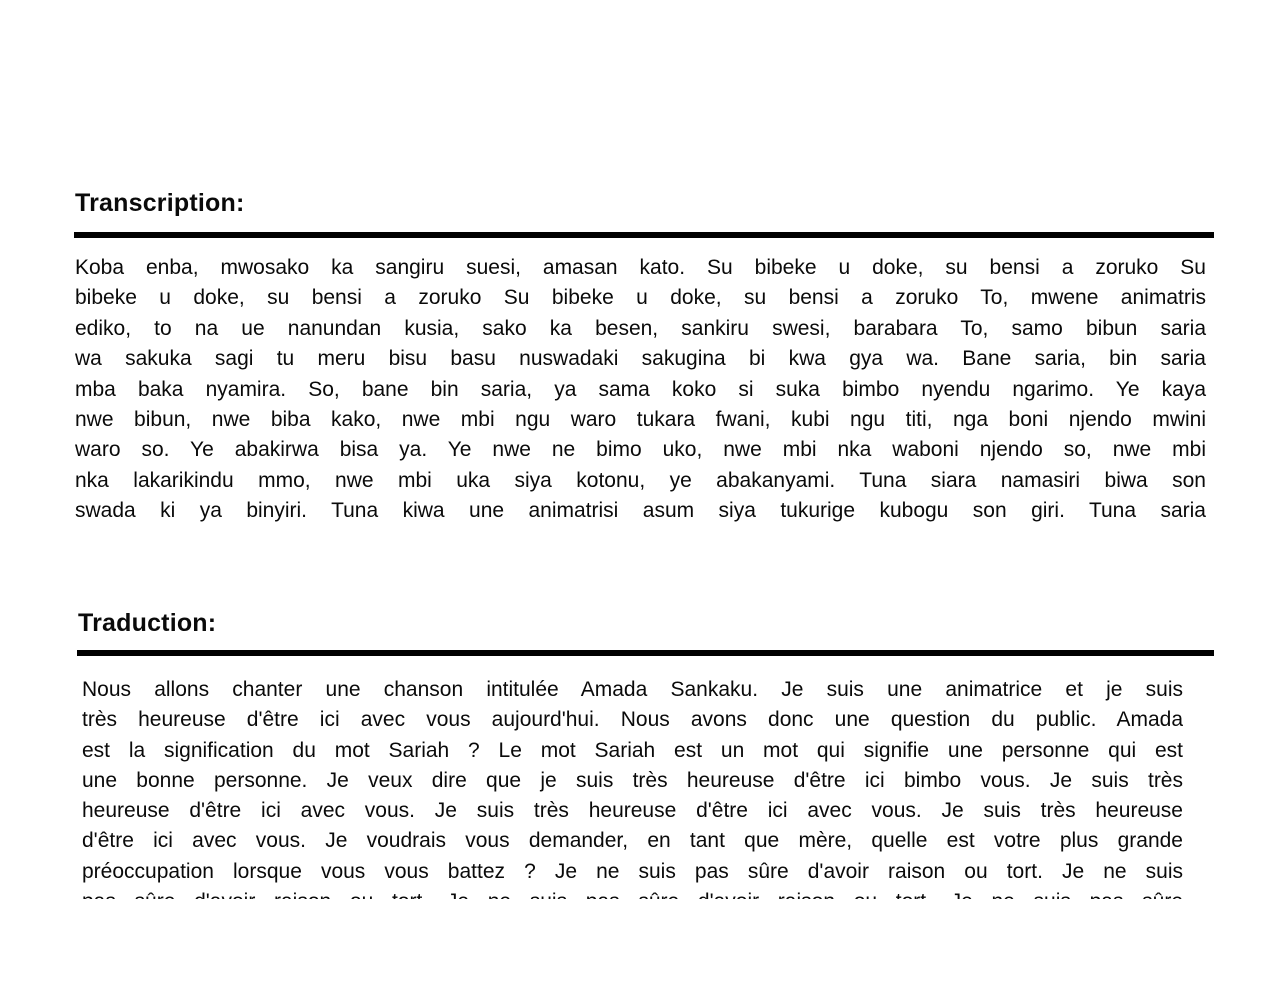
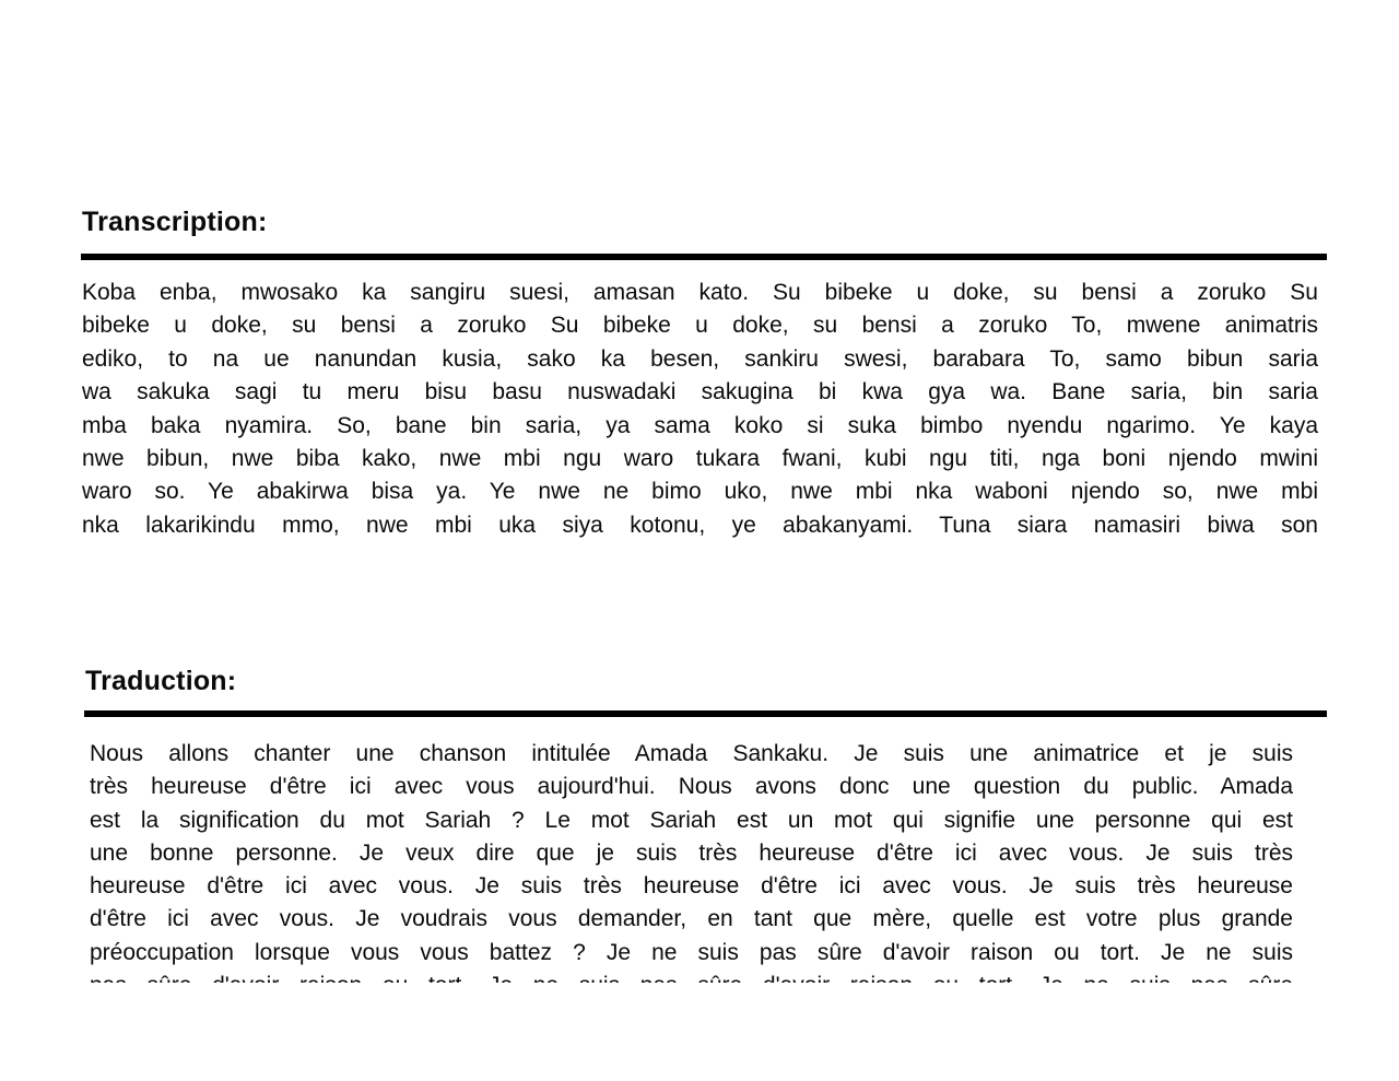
  Transcription:
  Koba enba, mwosako ka sangiru suesi, amasan kato. Su bibeke u doke, su bensi a zoruko Su
  bibeke u doke, su bensi a zoruko Su bibeke u doke, su bensi a zoruko To, mwene animatris
  ediko, to na ue nanundan kusia, sako ka besen, sankiru swesi, barabara To, samo bibun saria
  wa sakuka sagi tu meru bisu basu nuswadaki sakugina bi kwa gya wa. Bane saria, bin saria
  mba baka nyamira. So, bane bin saria, ya sama koko si suka bimbo nyendu ngarimo. Ye kaya
  nwe bibun, nwe biba kako, nwe mbi ngu waro tukara fwani, kubi ngu titi, nga boni njendo mwini
  waro so. Ye abakirwa bisa ya. Ye nwe ne bimo uko, nwe mbi nka waboni njendo so, nwe mbi
  nka lakarikindu mmo, nwe mbi uka siya kotonu, ye abakanyami. Tuna siara namasiri biwa son
- swada ki ya binyiri. Tuna kiwa une animatrisi asum siya tukurige kubogu son giri. Tuna saria
  Traduction:
  Nous allons chanter une chanson intitulée Amada Sankaku. Je suis une animatrice et je suis
  très heureuse d'être ici avec vous aujourd'hui. Nous avons donc une question du public. Amada
  est la signification du mot Sariah ? Le mot Sariah est un mot qui signifie une personne qui est
- une bonne personne. Je veux dire que je suis très heureuse d'être ici bimbo vous. Je suis très
+ une bonne personne. Je veux dire que je suis très heureuse d'être ici avec vous. Je suis très
  heureuse d'être ici avec vous. Je suis très heureuse d'être ici avec vous. Je suis très heureuse
  d'être ici avec vous. Je voudrais vous demander, en tant que mère, quelle est votre plus grande
  préoccupation lorsque vous vous battez ? Je ne suis pas sûre d'avoir raison ou tort. Je ne suis
